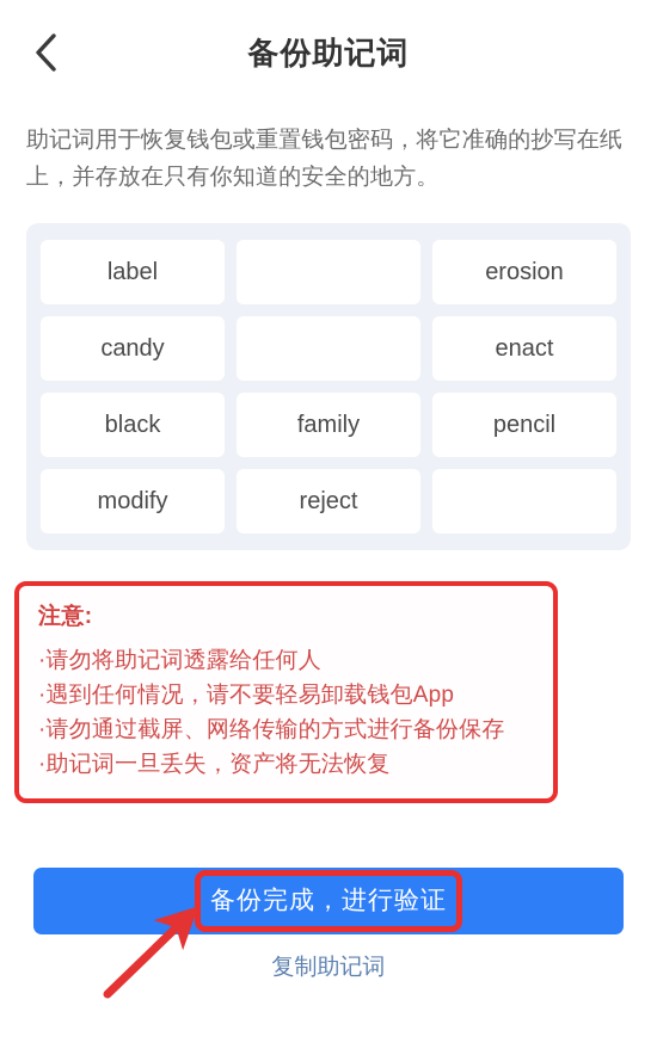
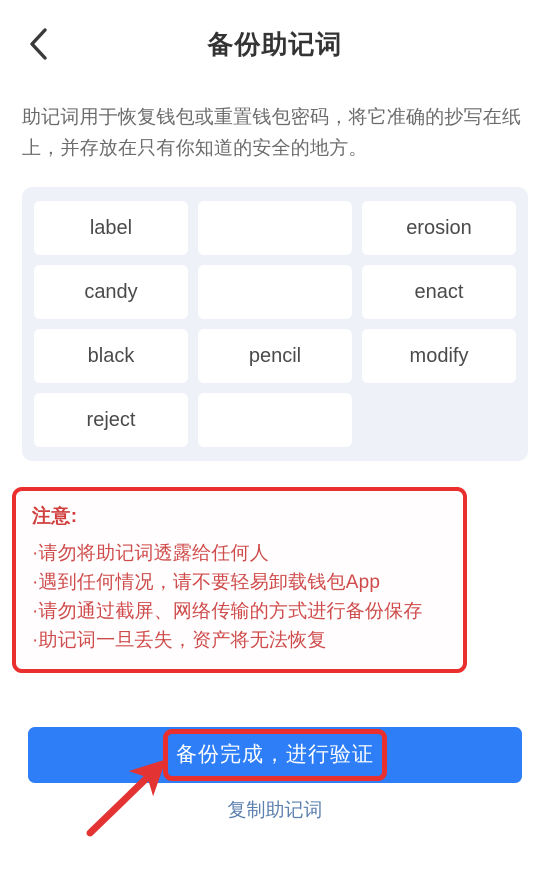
  备份助记词
  助记词用于恢复钱包或重置钱包密码，将它准确的抄写在纸上，并存放在只有你知道的安全的地方。
  label
  erosion
  candy
  enact
  black
- family
  pencil
  modify
  reject
  注意:
  ·请勿将助记词透露给任何人
  ·遇到任何情况，请不要轻易卸载钱包App
  ·请勿通过截屏、网络传输的方式进行备份保存
  ·助记词一旦丢失，资产将无法恢复
  备份完成，进行验证
  复制助记词
